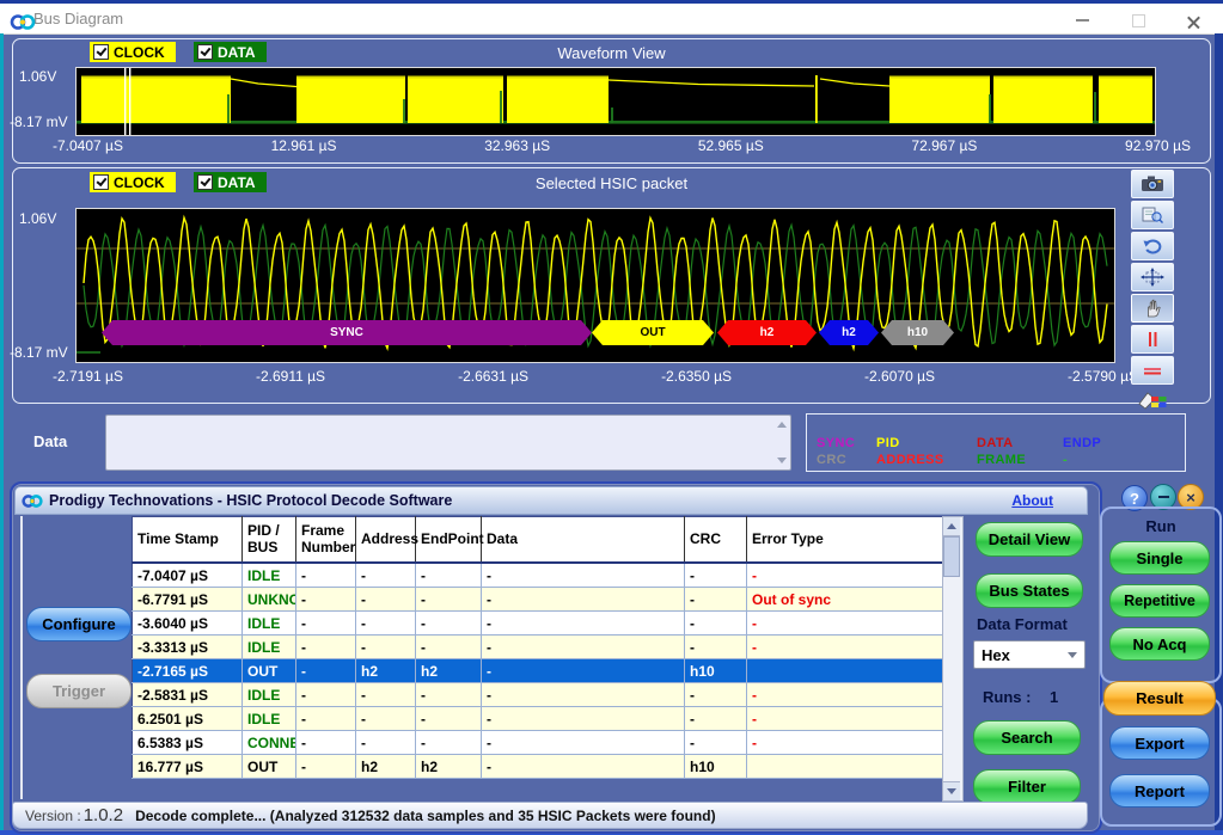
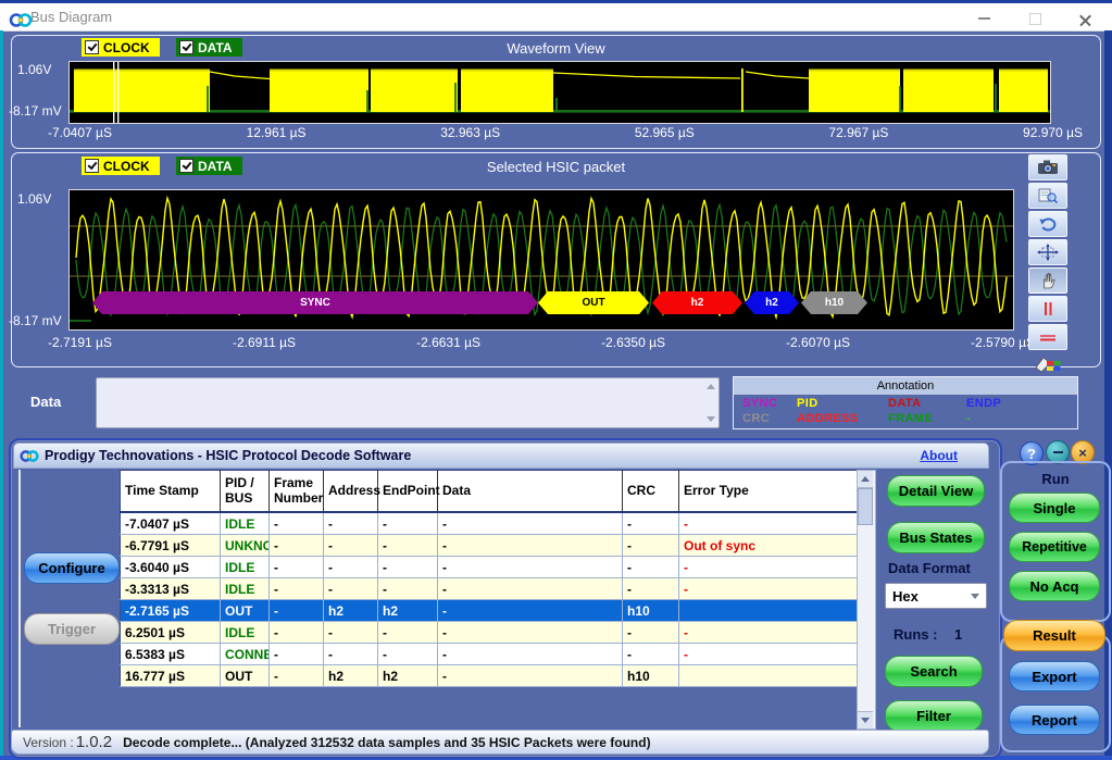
  Bus Diagram
  Waveform View
  CLOCK
  DATA
  1.06V
  -8.17 mV
  -7.0407 µS
  12.961 µS
  32.963 µS
  52.965 µS
  72.967 µS
  92.970 µS
  Selected HSIC packet
  CLOCK
  DATA
  1.06V
  -8.17 mV
  SYNC
  OUT
  h2
  h2
  h10
  -2.7191 µS
  -2.6911 µS
  -2.6631 µS
  -2.6350 µS
  -2.6070 µS
  -2.5790 µ
  Data
+ Annotation
  SYNC
  PID
  DATA
  ENDP
  CRC
  ADDRESS
  FRAME
  -
  Prodigy Technovations - HSIC Protocol Decode Software
  About
  Configure
  Trigger
  Time Stamp	PID / BUS	Frame Number	Address	EndPoint	Data	CRC	Error Type
  -7.0407 µS	IDLE	-	-	-	-	-	-
  -6.7791 µS	UNKNO	-	-	-	-	-	Out of sync
  -3.6040 µS	IDLE	-	-	-	-	-	-
  -3.3313 µS	IDLE	-	-	-	-	-	-
  -2.7165 µS	OUT	-	h2	h2	-	h10
- -2.5831 µS	IDLE	-	-	-	-	-	-
  6.2501 µS	IDLE	-	-	-	-	-	-
  6.5383 µS	CONNE	-	-	-	-	-	-
  16.777 µS	OUT	-	h2	h2	-	h10
  Detail View
  Bus States
  Data Format
  Hex
  Runs :
  1
  Search
  Filter
  Version :
  1.0.2
  Decode complete... (Analyzed 312532 data samples and 35 HSIC Packets were found)
  ?
  ×
  Run
  Single
  Repetitive
  No Acq
  Result
  Export
  Report
